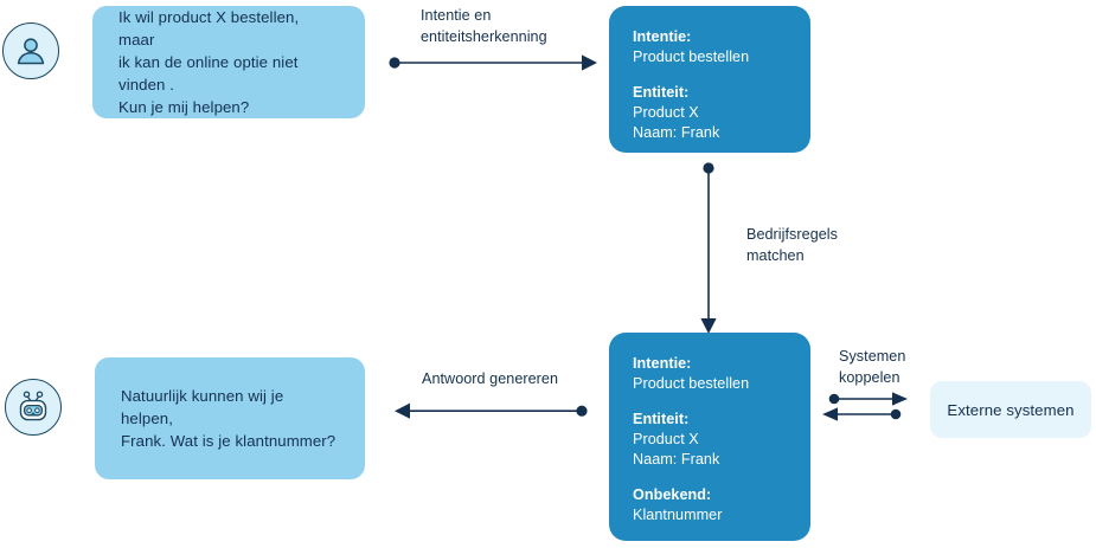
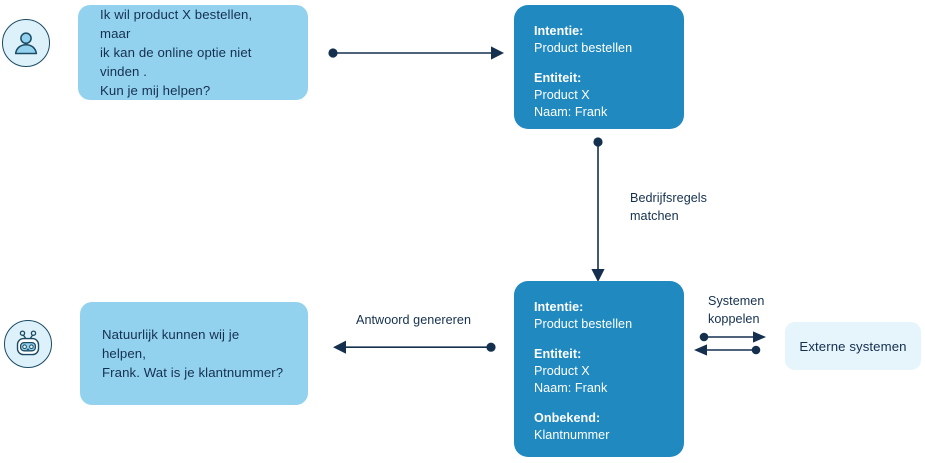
  Ik wil product X bestellen, maar
  ik kan de online optie niet vinden .
  Kun je mij helpen?
- Intentie en
- entiteitsherkenning
  Intentie:
  Product bestellen
  Entiteit:
  Product X
  Naam: Frank
  Bedrijfsregels
  matchen
  Natuurlijk kunnen wij je helpen,
  Frank. Wat is je klantnummer?
  Antwoord genereren
  Intentie:
  Product bestellen
  Entiteit:
  Product X
  Naam: Frank
  Onbekend:
  Klantnummer
  Systemen
  koppelen
  Externe systemen
